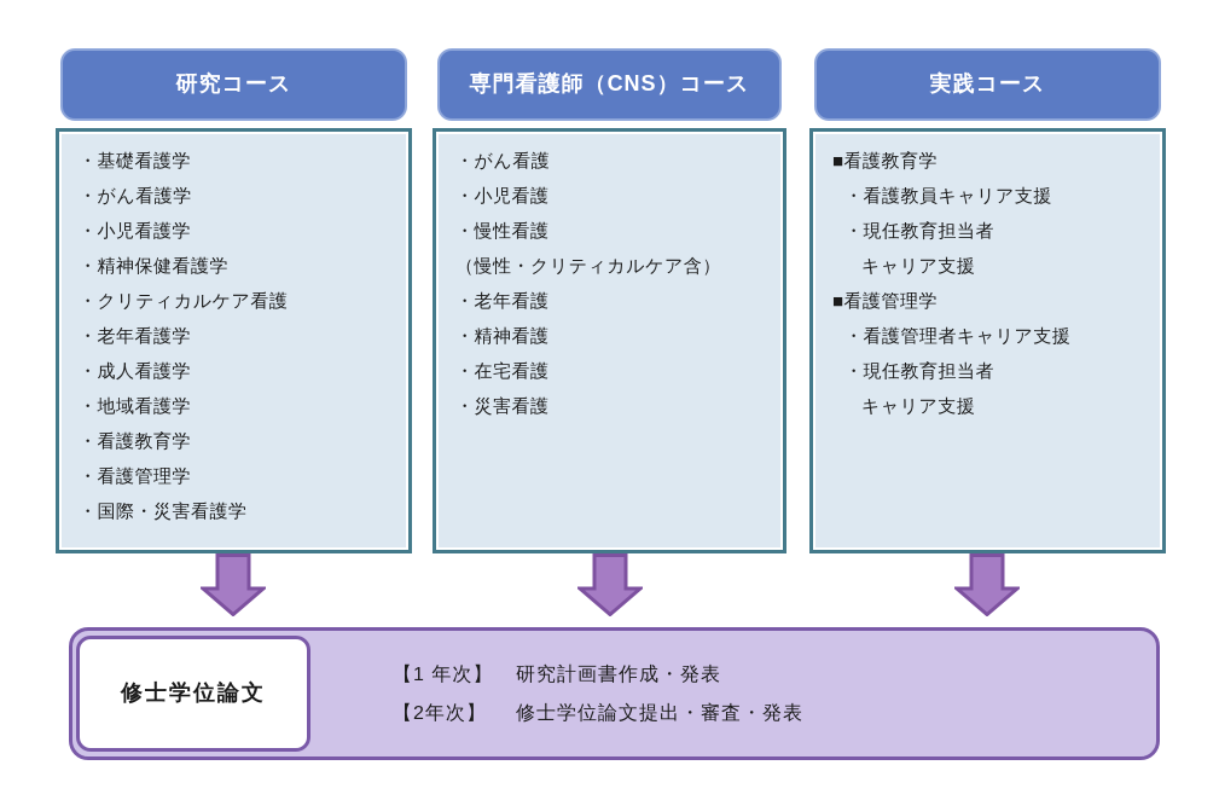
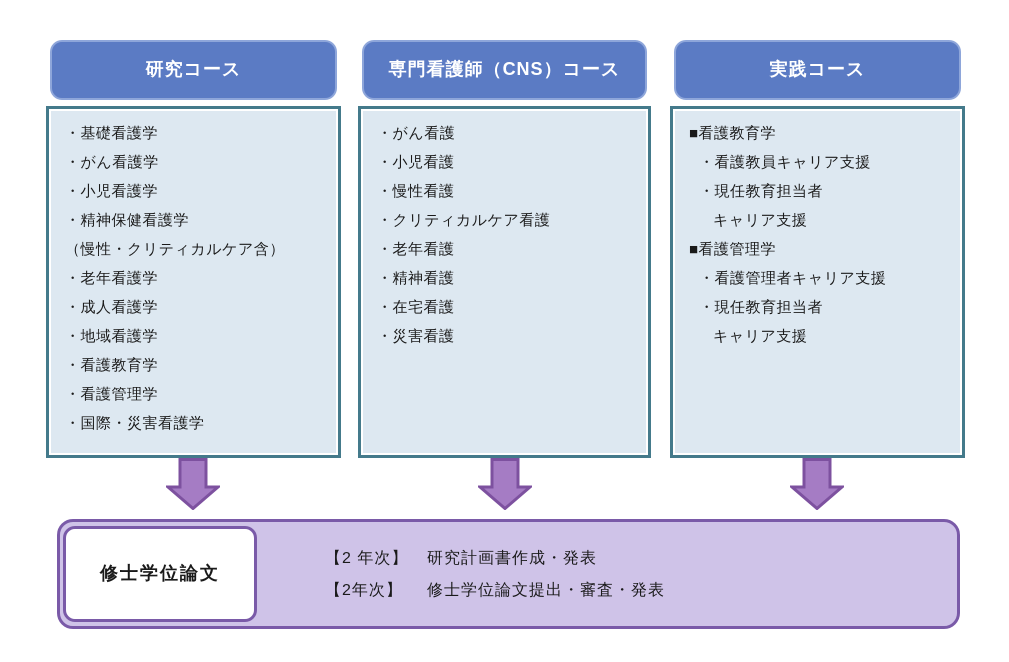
  研究コース
  ・基礎看護学
  ・がん看護学
  ・小児看護学
  ・精神保健看護学
- ・クリティカルケア看護
+ （慢性・クリティカルケア含）
  ・老年看護学
  ・成人看護学
  ・地域看護学
  ・看護教育学
  ・看護管理学
  ・国際・災害看護学
  専門看護師（CNS）コース
  ・がん看護
  ・小児看護
  ・慢性看護
- （慢性・クリティカルケア含）
+ ・クリティカルケア看護
  ・老年看護
  ・精神看護
  ・在宅看護
  ・災害看護
  実践コース
  ■看護教育学
  ・看護教員キャリア支援
  ・現任教育担当者
  キャリア支援
  ■看護管理学
  ・看護管理者キャリア支援
  ・現任教育担当者
  キャリア支援
  修士学位論文
- 【1 年次】
+ 【2 年次】
  研究計画書作成・発表
  【2年次】
  修士学位論文提出・審査・発表
